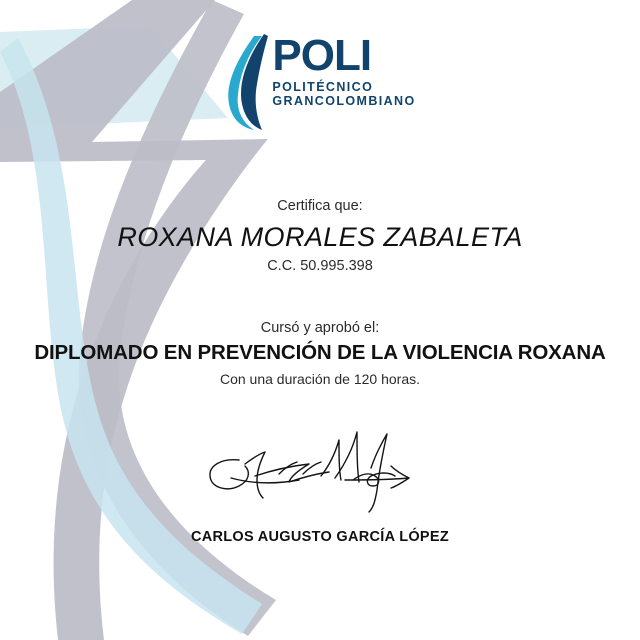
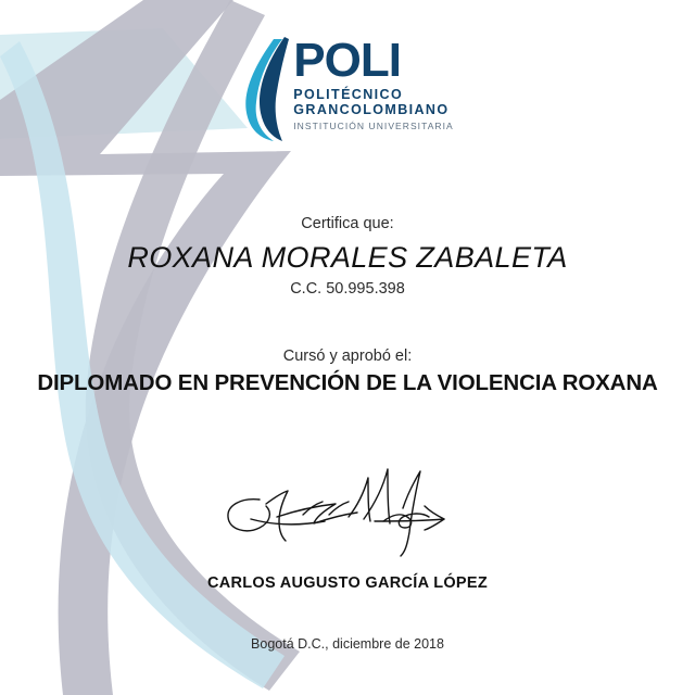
  POLI
  POLITÉCNICO
  GRANCOLOMBIANO
+ INSTITUCIÓN UNIVERSITARIA
  Certifica que:
  ROXANA MORALES ZABALETA
  C.C. 50.995.398
  Cursó y aprobó el:
  DIPLOMADO EN PREVENCIÓN DE LA VIOLENCIA ROXANA
- Con una duración de 120 horas.
  CARLOS AUGUSTO GARCÍA LÓPEZ
+ Bogotá D.C., diciembre de 2018
